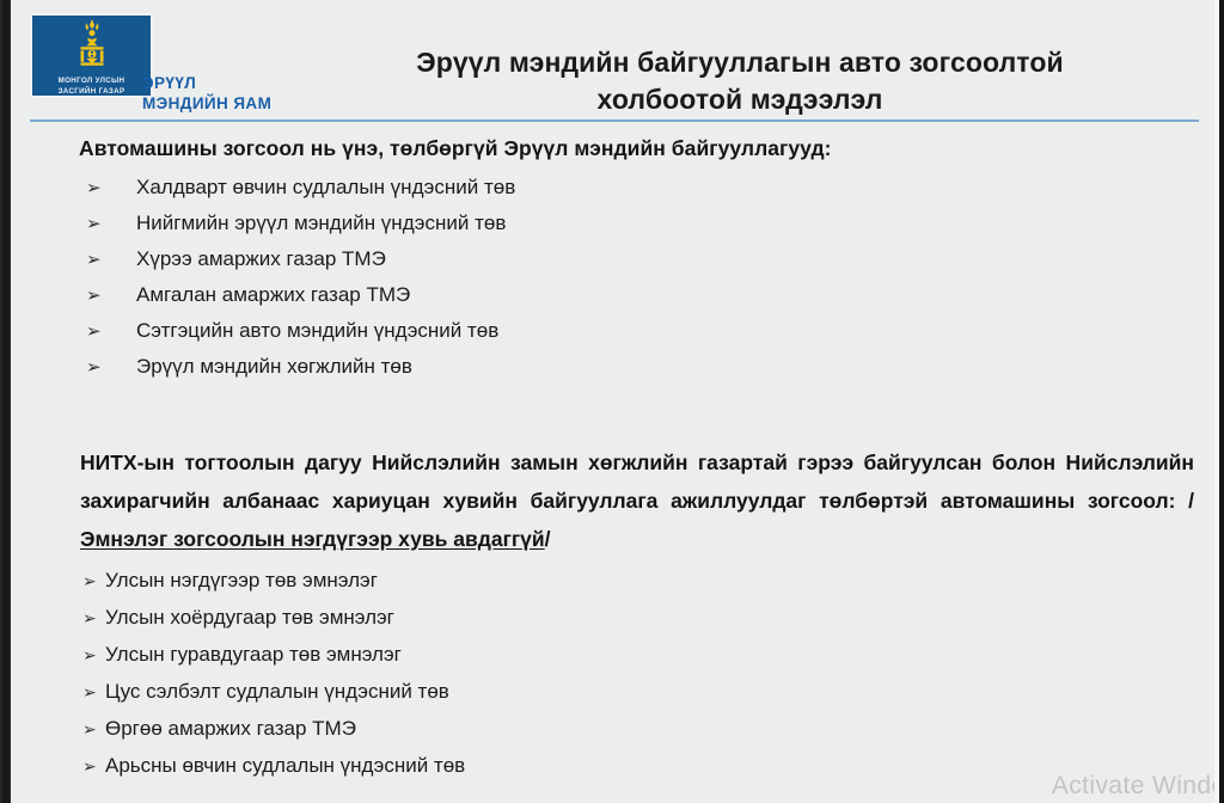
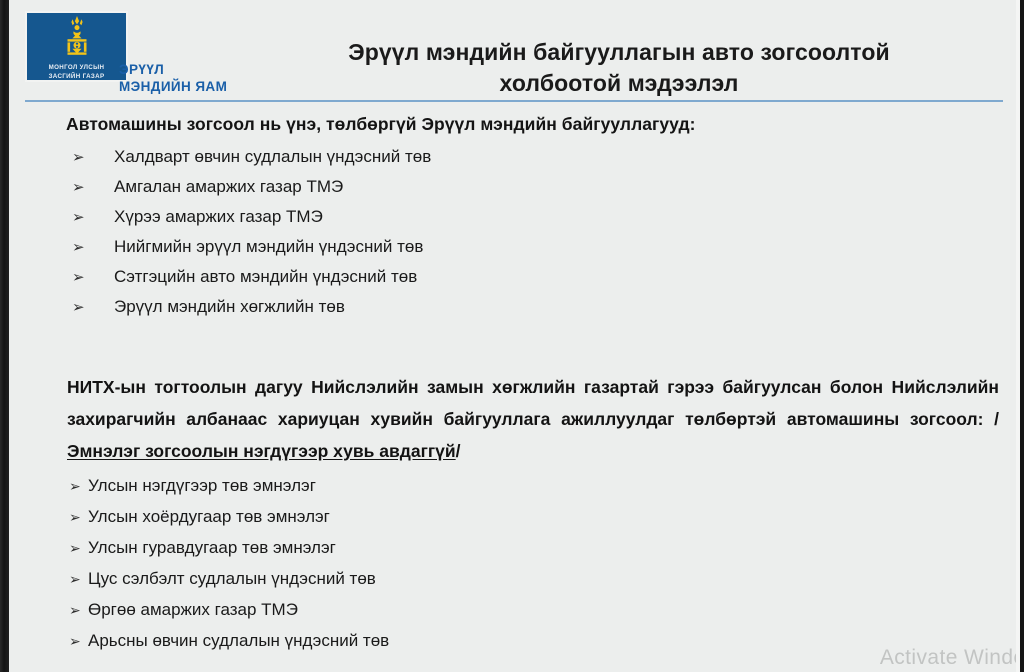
  ЭРҮҮЛ
  МЭНДИЙН ЯАМ
  Эрүүл мэндийн байгууллагын авто зогсоолтой
  холбоотой мэдээлэл
  Автомашины зогсоол нь үнэ, төлбөргүй Эрүүл мэндийн байгууллагууд:
  ➢
  Халдварт өвчин судлалын үндэсний төв
  ➢
- Нийгмийн эрүүл мэндийн үндэсний төв
+ Амгалан амаржих газар ТМЭ
  ➢
  Хүрээ амаржих газар ТМЭ
  ➢
- Амгалан амаржих газар ТМЭ
+ Нийгмийн эрүүл мэндийн үндэсний төв
  ➢
  Сэтгэцийн авто мэндийн үндэсний төв
  ➢
  Эрүүл мэндийн хөгжлийн төв
  НИТХ-ын тогтоолын дагуу Нийслэлийн замын хөгжлийн газартай гэрээ байгуулсан болон Нийслэлийн захирагчийн албанаас хариуцан хувийн байгууллага ажиллуулдаг төлбөртэй автомашины зогсоол: /Эмнэлэг зогсоолын нэгдүгээр хувь авдаггүй/
  ➢
  Улсын нэгдүгээр төв эмнэлэг
  ➢
  Улсын хоёрдугаар төв эмнэлэг
  ➢
  Улсын гуравдугаар төв эмнэлэг
  ➢
  Цус сэлбэлт судлалын үндэсний төв
  ➢
  Өргөө амаржих газар ТМЭ
  ➢
  Арьсны өвчин судлалын үндэсний төв
  Activate Wind
